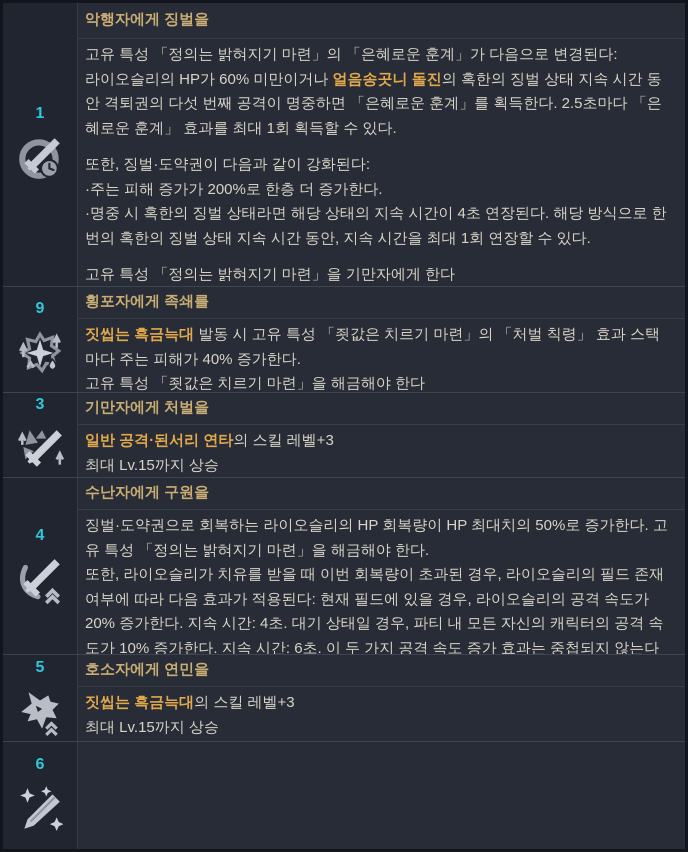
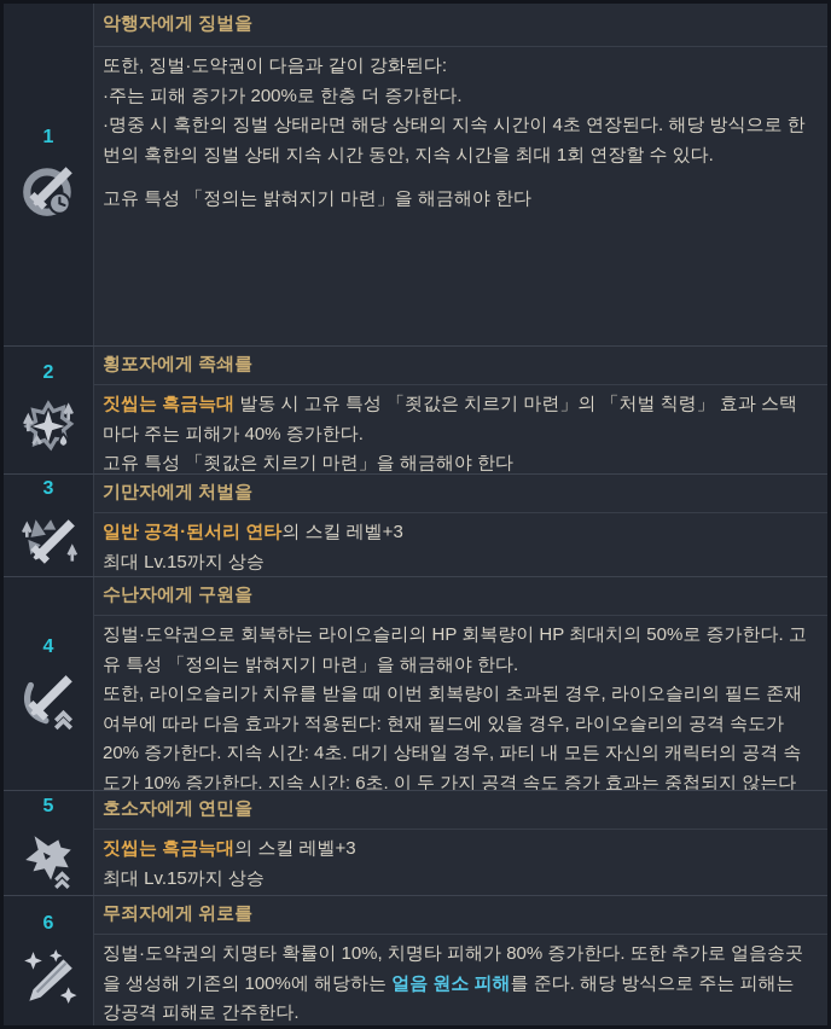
  1
  악행자에게 징벌을
- 고유 특성 「정의는 밝혀지기 마련」의 「은혜로운 훈계」가 다음으로 변경된다:
- 라이오슬리의 HP가 60% 미만이거나 얼음송곳니 돌진의 혹한의 징벌 상태 지속 시간 동안 격퇴권의 다섯 번째 공격이 명중하면 「은혜로운 훈계」를 획득한다. 2.5초마다 「은혜로운 훈계」 효과를 최대 1회 획득할 수 있다.
  또한, 징벌·도약권이 다음과 같이 강화된다:
  ·주는 피해 증가가 200%로 한층 더 증가한다.
  ·명중 시 혹한의 징벌 상태라면 해당 상태의 지속 시간이 4초 연장된다. 해당 방식으로 한 번의 혹한의 징벌 상태 지속 시간 동안, 지속 시간을 최대 1회 연장할 수 있다.
- 고유 특성 「정의는 밝혀지기 마련」을 기만자에게 한다
+ 고유 특성 「정의는 밝혀지기 마련」을 해금해야 한다
- 9
+ 2
  횡포자에게 족쇄를
  짓씹는 흑금늑대 발동 시 고유 특성 「죗값은 치르기 마련」의 「처벌 칙령」 효과 스택마다 주는 피해가 40% 증가한다.
  고유 특성 「죗값은 치르기 마련」을 해금해야 한다
  3
  기만자에게 처벌을
  일반 공격·된서리 연타의 스킬 레벨+3
  최대 Lv.15까지 상승
  4
  수난자에게 구원을
  징벌·도약권으로 회복하는 라이오슬리의 HP 회복량이 HP 최대치의 50%로 증가한다. 고유 특성 「정의는 밝혀지기 마련」을 해금해야 한다.
  또한, 라이오슬리가 치유를 받을 때 이번 회복량이 초과된 경우, 라이오슬리의 필드 존재 여부에 따라 다음 효과가 적용된다: 현재 필드에 있을 경우, 라이오슬리의 공격 속도가 20% 증가한다. 지속 시간: 4초. 대기 상태일 경우, 파티 내 모든 자신의 캐릭터의 공격 속도가 10% 증가한다. 지속 시간: 6초. 이 두 가지 공격 속도 증가 효과는 중첩되지 않는다
  5
  호소자에게 연민을
  짓씹는 흑금늑대의 스킬 레벨+3
  최대 Lv.15까지 상승
  6
+ 무죄자에게 위로를
+ 징벌·도약권의 치명타 확률이 10%, 치명타 피해가 80% 증가한다. 또한 추가로 얼음송곳을 생성해 기존의 100%에 해당하는 얼음 원소 피해를 준다. 해당 방식으로 주는 피해는 강공격 피해로 간주한다.
